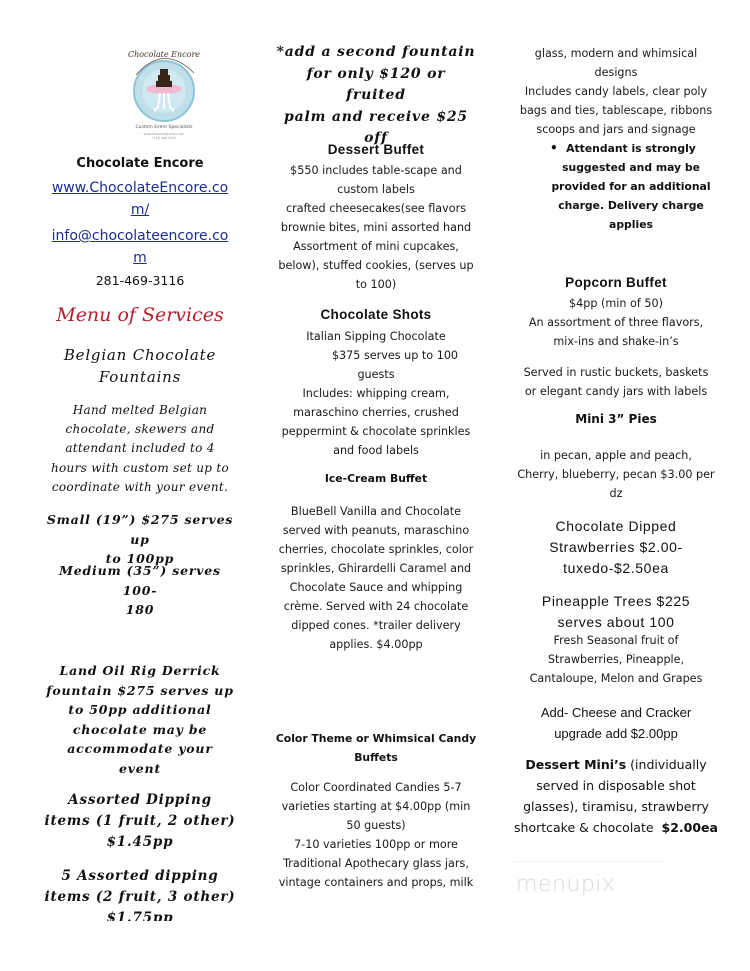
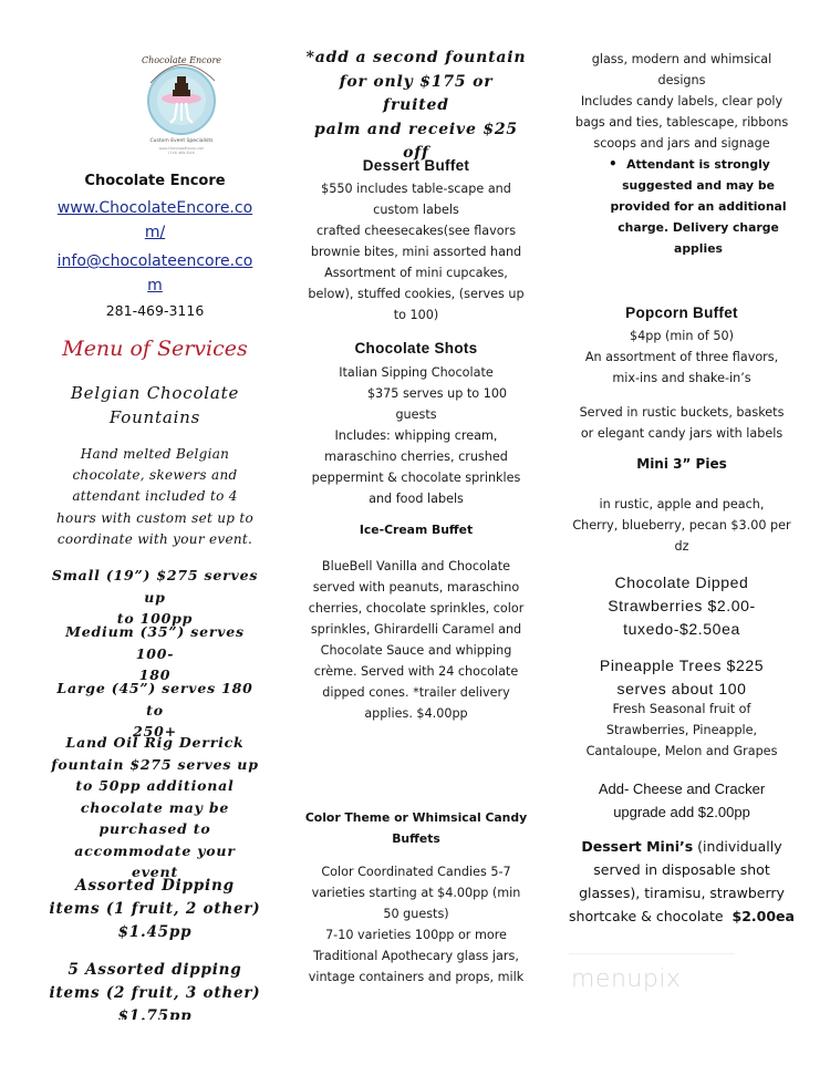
  Chocolate Encore
  Chocolate Encore
  www.ChocolateEncore.co
  m/
  info@chocolateencore.co
  m
  281-469-3116
  Menu of Services
  Belgian Chocolate
  Fountains
  Hand melted Belgian
  chocolate, skewers and
  attendant included to 4
  hours with custom set up to
  coordinate with your event.
  Small (19”) $275 serves up
  to 100pp
  Medium (35”) serves 100-
  180
+ Large (45”) serves 180 to
+ 250+
  Land Oil Rig Derrick
  fountain $275 serves up
  to 50pp additional
  chocolate may be
+ purchased to
  accommodate your event
  Assorted Dipping
  items (1 fruit, 2 other)
  $1.45pp
  5 Assorted dipping
  items (2 fruit, 3 other)
  $1.75pp
  *add a second fountain
- for only $120 or fruited
+ for only $175 or fruited
  palm and receive $25
  off
  Dessert Buffet
  $550 includes table-scape and
  custom labels
  crafted cheesecakes(see flavors
  brownie bites, mini assorted hand
  Assortment of mini cupcakes,
  below), stuffed cookies, (serves up
  to 100)
  Chocolate Shots
  Italian Sipping Chocolate
  $375 serves up to 100
  guests
  Includes: whipping cream,
  maraschino cherries, crushed
  peppermint & chocolate sprinkles
  and food labels
  Ice-Cream Buffet
  BlueBell Vanilla and Chocolate
  served with peanuts, maraschino
  cherries, chocolate sprinkles, color
  sprinkles, Ghirardelli Caramel and
  Chocolate Sauce and whipping
  crème. Served with 24 chocolate
  dipped cones. *trailer delivery
  applies. $4.00pp
  Color Theme or Whimsical Candy
  Buffets
  Color Coordinated Candies 5-7
  varieties starting at $4.00pp (min
  50 guests)
  7-10 varieties 100pp or more
  Traditional Apothecary glass jars,
  vintage containers and props, milk
  glass, modern and whimsical
  designs
  Includes candy labels, clear poly
  bags and ties, tablescape, ribbons
  scoops and jars and signage
  •
  Attendant is strongly
  suggested and may be
  provided for an additional
  charge. Delivery charge
  applies
  Popcorn Buffet
  $4pp (min of 50)
  An assortment of three flavors,
  mix-ins and shake-in’s
  Served in rustic buckets, baskets
  or elegant candy jars with labels
  Mini 3” Pies
- in pecan, apple and peach,
+ in rustic, apple and peach,
  Cherry, blueberry, pecan $3.00 per
  dz
  Chocolate Dipped
  Strawberries $2.00-
  tuxedo-$2.50ea
  Pineapple Trees $225
  serves about 100
  Fresh Seasonal fruit of
  Strawberries, Pineapple,
  Cantaloupe, Melon and Grapes
  Add- Cheese and Cracker
  upgrade add $2.00pp
  Dessert Mini’s (individually
  served in disposable shot
  glasses), tiramisu, strawberry
  shortcake & chocolate $2.00ea
  menupix
